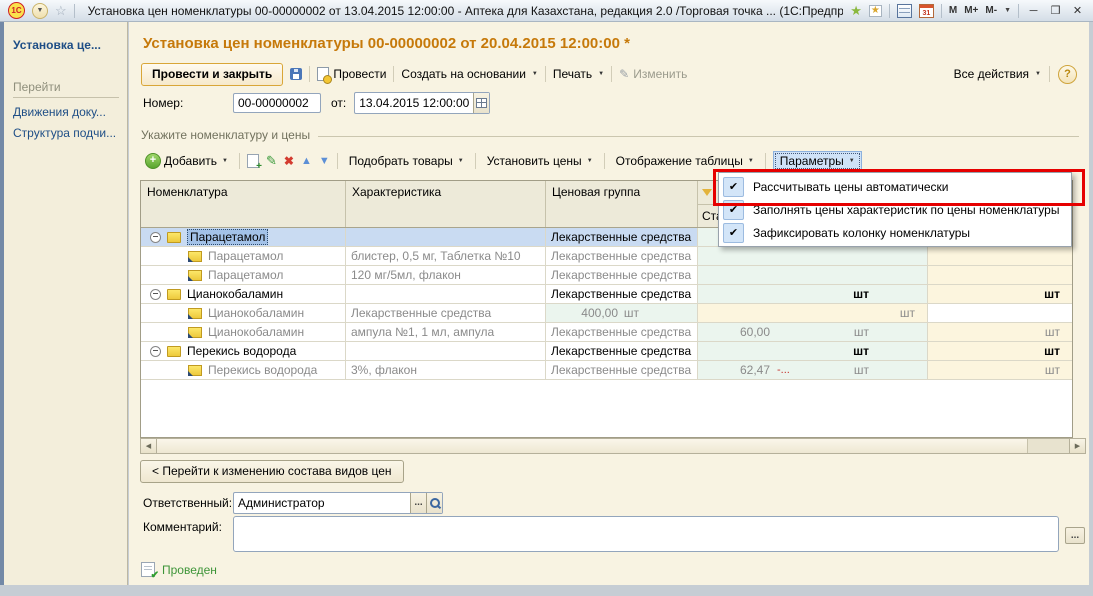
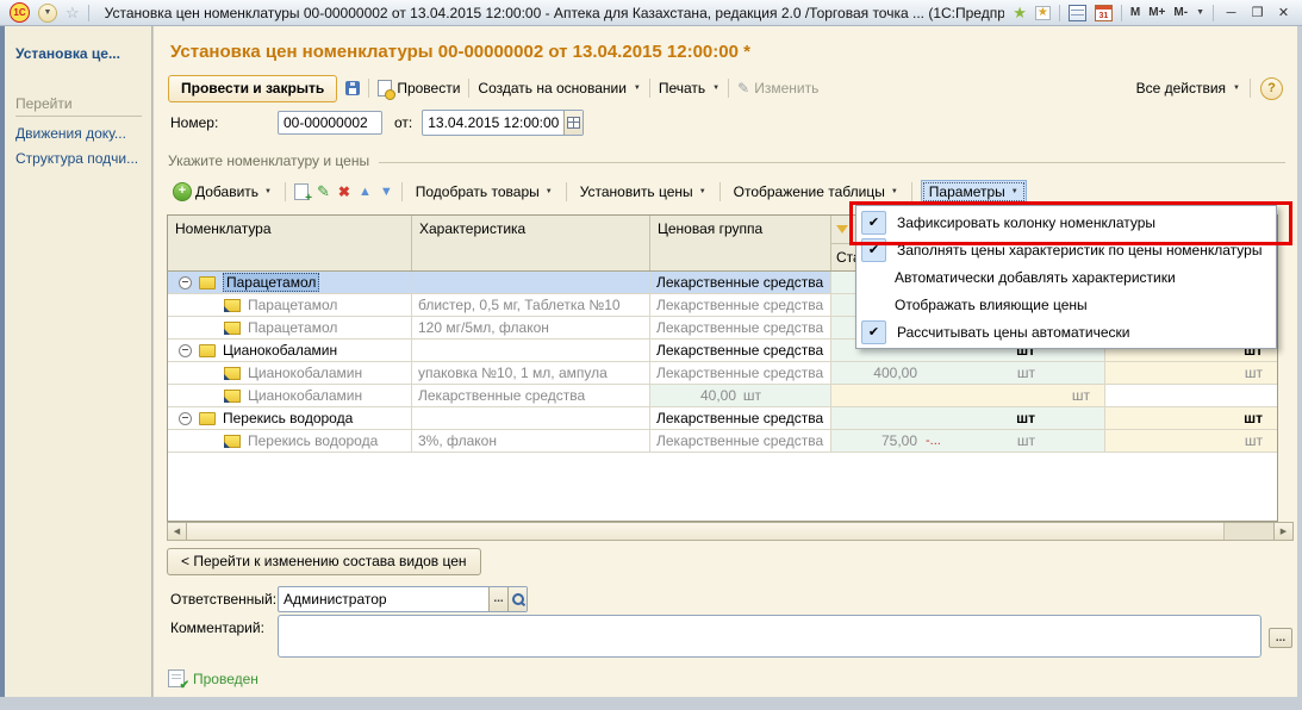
  1С
  ☆
  Установка цен номенклатуры 00-00000002 от 13.04.2015 12:00:00 - Аптека для Казахстана, редакция 2.0 /Торговая точка ... (1С:Предпр
  ★
  ★
  M
  M+
  M-
  ─
  ❒
  ✕
  Установка це...
  Перейти
  Движения доку...
  Структура подчи...
- Установка цен номенклатуры 00-00000002 от 20.04.2015 12:00:00 *
+ Установка цен номенклатуры 00-00000002 от 13.04.2015 12:00:00 *
  Провести и закрыть
  Провести
  Создать на основании
  Печать
  ✎
  Изменить
  Все действия
  ?
  Номер:
  00-00000002
  от:
  13.04.2015 12:00:00
  Укажите номенклатуру и цены
  +
  Добавить
  ✎
  ✖
  ▲
  ▼
  Подобрать товары
  Установить цены
  Отображение таблицы
  Параметры
  Номенклатура
  Характеристика
  Ценовая группа
  Парацетамол
  Лекарственные средства
  Парацетамол
  блистер, 0,5 мг, Таблетка №10
  Лекарственные средства
  Парацетамол
  120 мг/5мл, флакон
  Лекарственные средства
  Цианокобаламин
  Лекарственные средства
  шт
  шт
  Цианокобаламин
+ упаковка №10, 1 мл, ампула
  Лекарственные средства
  400,00
  шт
  шт
  Цианокобаламин
- ампула №1, 1 мл, ампула
  Лекарственные средства
- 60,00
+ 40,00
  шт
  шт
  Перекись водорода
  Лекарственные средства
  шт
  шт
  Перекись водорода
  3%, флакон
  Лекарственные средства
- 62,47
+ 75,00
  -...
  шт
  шт
  < Перейти к изменению состава видов цен
  Ответственный:
  Администратор
  ...
  Комментарий:
  ...
  Проведен
  ✔
- Рассчитывать цены автоматически
+ Зафиксировать колонку номенклатуры
  ✔
  Заполнять цены характеристик по цены номенклатуры
+ Автоматически добавлять характеристики
+ Отображать влияющие цены
  ✔
- Зафиксировать колонку номенклатуры
+ Рассчитывать цены автоматически
